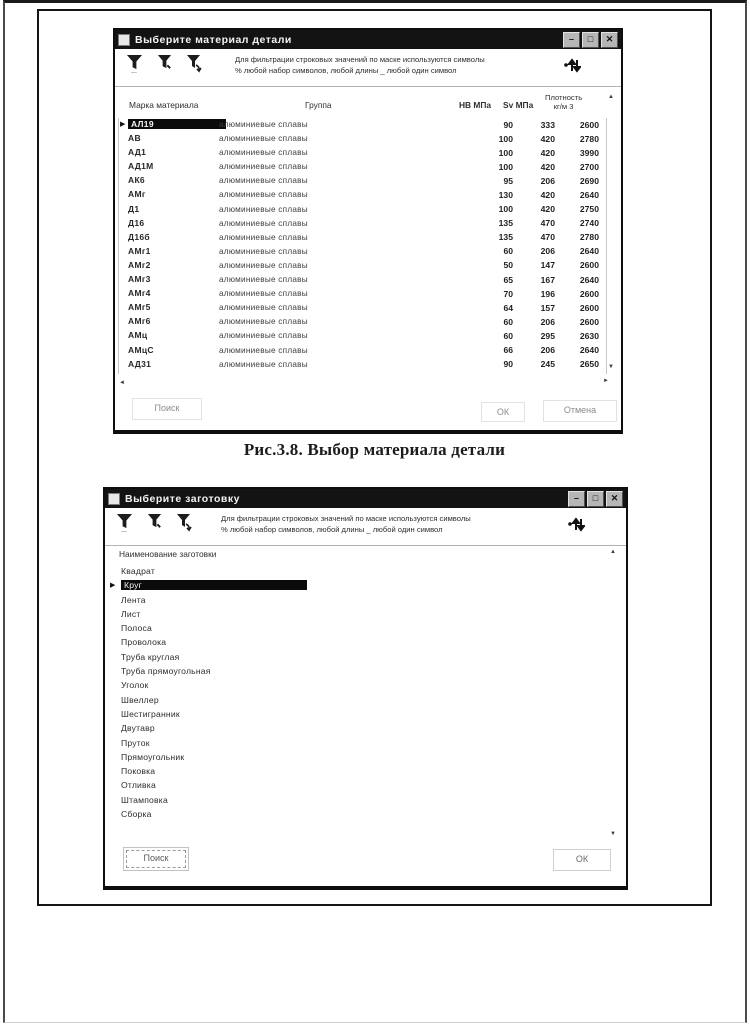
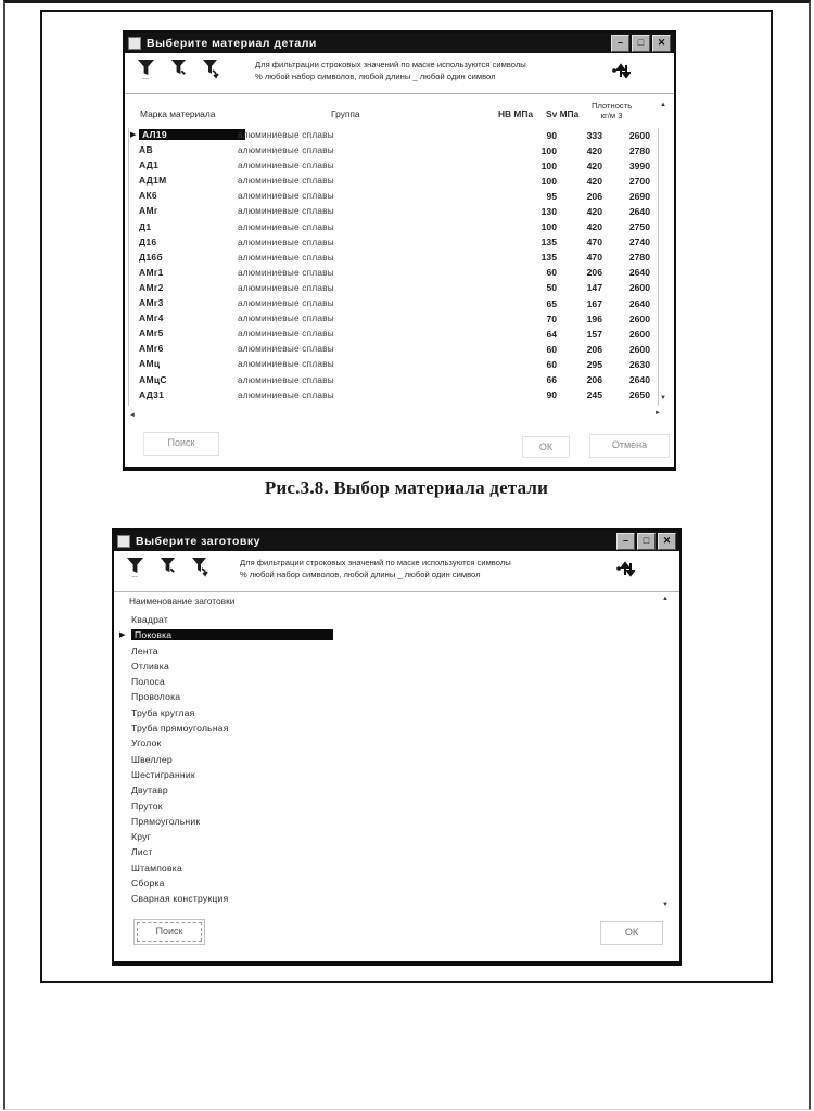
  Выберите материал детали
  –
  □
  ✕
  Для фильтрации строковых значений по маске используются символы
  % любой набор символов, любой длины _ любой один символ
  Марка материала
  Группа
  HB МПа
  Sv МПа
  Плотность
  кг/м 3
  АЛ19
  алюминиевые сплавы
  90
  333
  2600
  АВ
  алюминиевые сплавы
  100
  420
  2780
  АД1
  алюминиевые сплавы
  100
  420
  3990
  АД1М
  алюминиевые сплавы
  100
  420
  2700
  АК6
  алюминиевые сплавы
  95
  206
  2690
  АМг
  алюминиевые сплавы
  130
  420
  2640
  Д1
  алюминиевые сплавы
  100
  420
  2750
  Д16
  алюминиевые сплавы
  135
  470
  2740
  Д16б
  алюминиевые сплавы
  135
  470
  2780
  АМг1
  алюминиевые сплавы
  60
  206
  2640
  АМг2
  алюминиевые сплавы
  50
  147
  2600
  АМг3
  алюминиевые сплавы
  65
  167
  2640
  АМг4
  алюминиевые сплавы
  70
  196
  2600
  АМг5
  алюминиевые сплавы
  64
  157
  2600
  АМг6
  алюминиевые сплавы
  60
  206
  2600
  АМц
  алюминиевые сплавы
  60
  295
  2630
  АМцС
  алюминиевые сплавы
  66
  206
  2640
  АД31
  алюминиевые сплавы
  90
  245
  2650
  Поиск
  ОК
  Отмена
  Рис.3.8. Выбор материала детали
  Выберите заготовку
  –
  □
  ✕
  Для фильтрации строковых значений по маске используются символы
  % любой набор символов, любой длины _ любой один символ
  Наименование заготовки
  Квадрат
- Круг
+ Поковка
  Лента
- Лист
+ Отливка
  Полоса
  Проволока
  Труба круглая
  Труба прямоугольная
  Уголок
  Швеллер
  Шестигранник
  Двутавр
  Пруток
  Прямоугольник
- Поковка
+ Круг
- Отливка
+ Лист
  Штамповка
  Сборка
+ Сварная конструкция
  Поиск
  ОК
